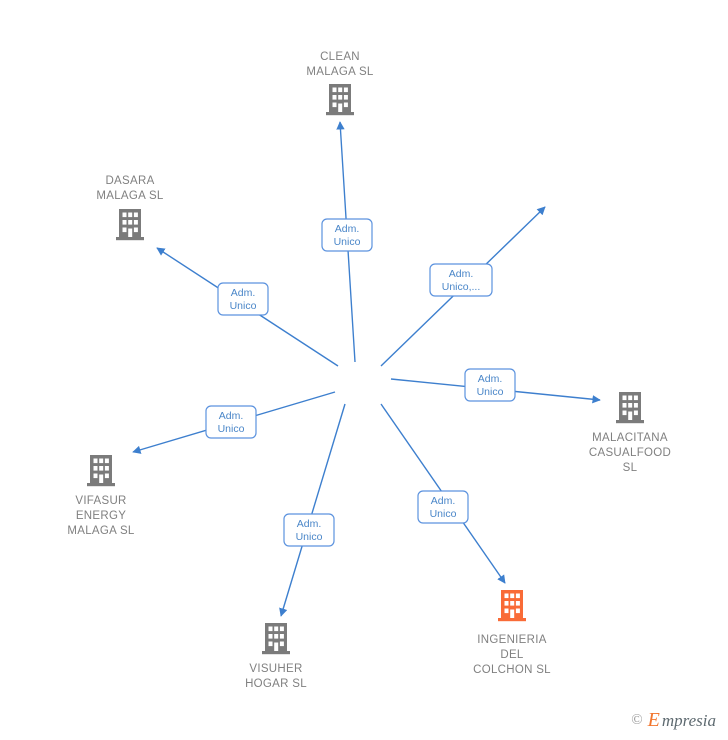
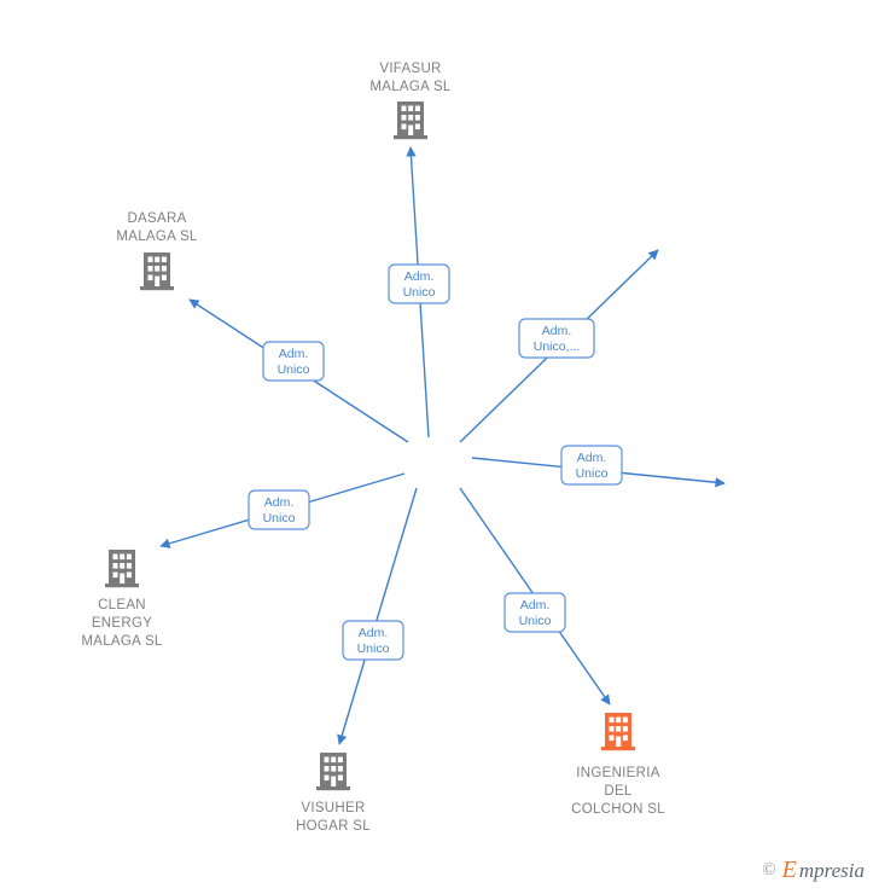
  Adm.
  Unico
  Adm.
  Unico,...
  Adm.
  Unico
  Adm.
  Unico
  Adm.
  Unico
  Adm.
  Unico
  Adm.
  Unico
- CLEAN
+ VIFASUR
  MALAGA SL
  DASARA
  MALAGA SL
- MALACITANA
- CASUALFOOD
- SL
- VIFASUR
+ CLEAN
  ENERGY
  MALAGA SL
  VISUHER
  HOGAR SL
  INGENIERIA
  DEL
  COLCHON SL
  ©
  E
  mpresia
